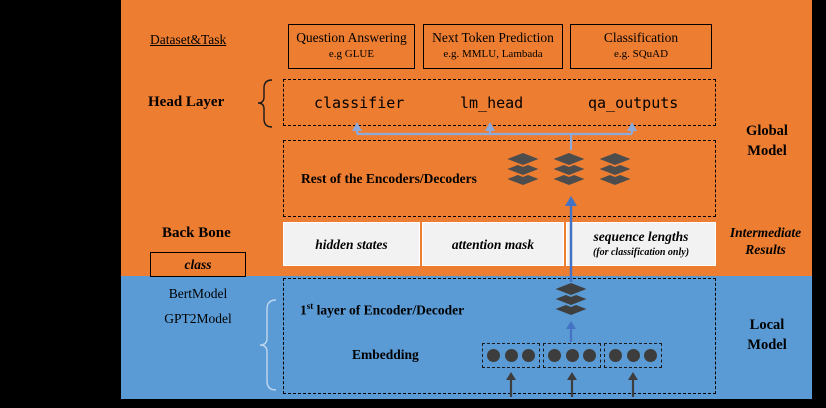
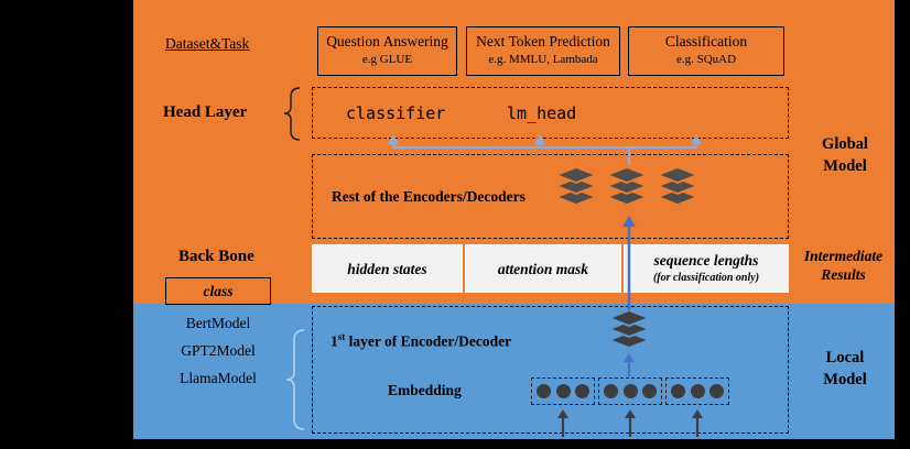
  Dataset&Task
  Question Answering
  e.g GLUE
  Next Token Prediction
  e.g. MMLU, Lambada
  Classification
  e.g. SQuAD
  Head Layer
  classifier
  lm_head
- qa_outputs
  Rest of the Encoders/Decoders
  hidden states
  attention mask
  sequence lengths
  (for classification only)
  Back Bone
  class
  BertModel
  GPT2Model
+ LlamaModel
  1st layer of Encoder/Decoder
  Embedding
  Global
  Model
  Intermediate
  Results
  Local
  Model
